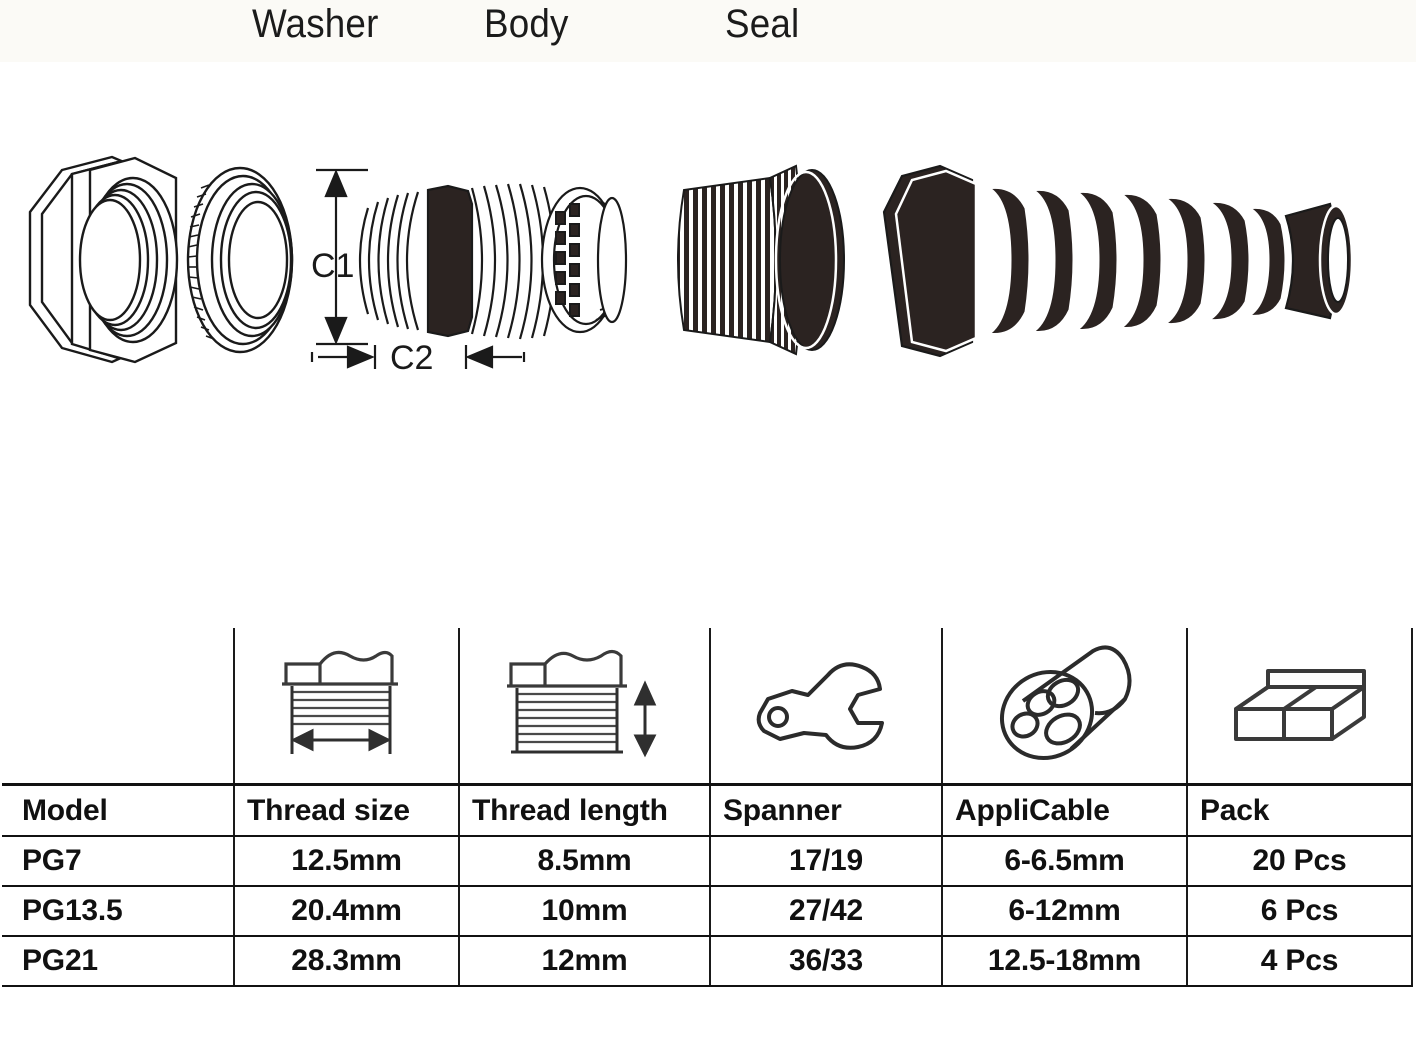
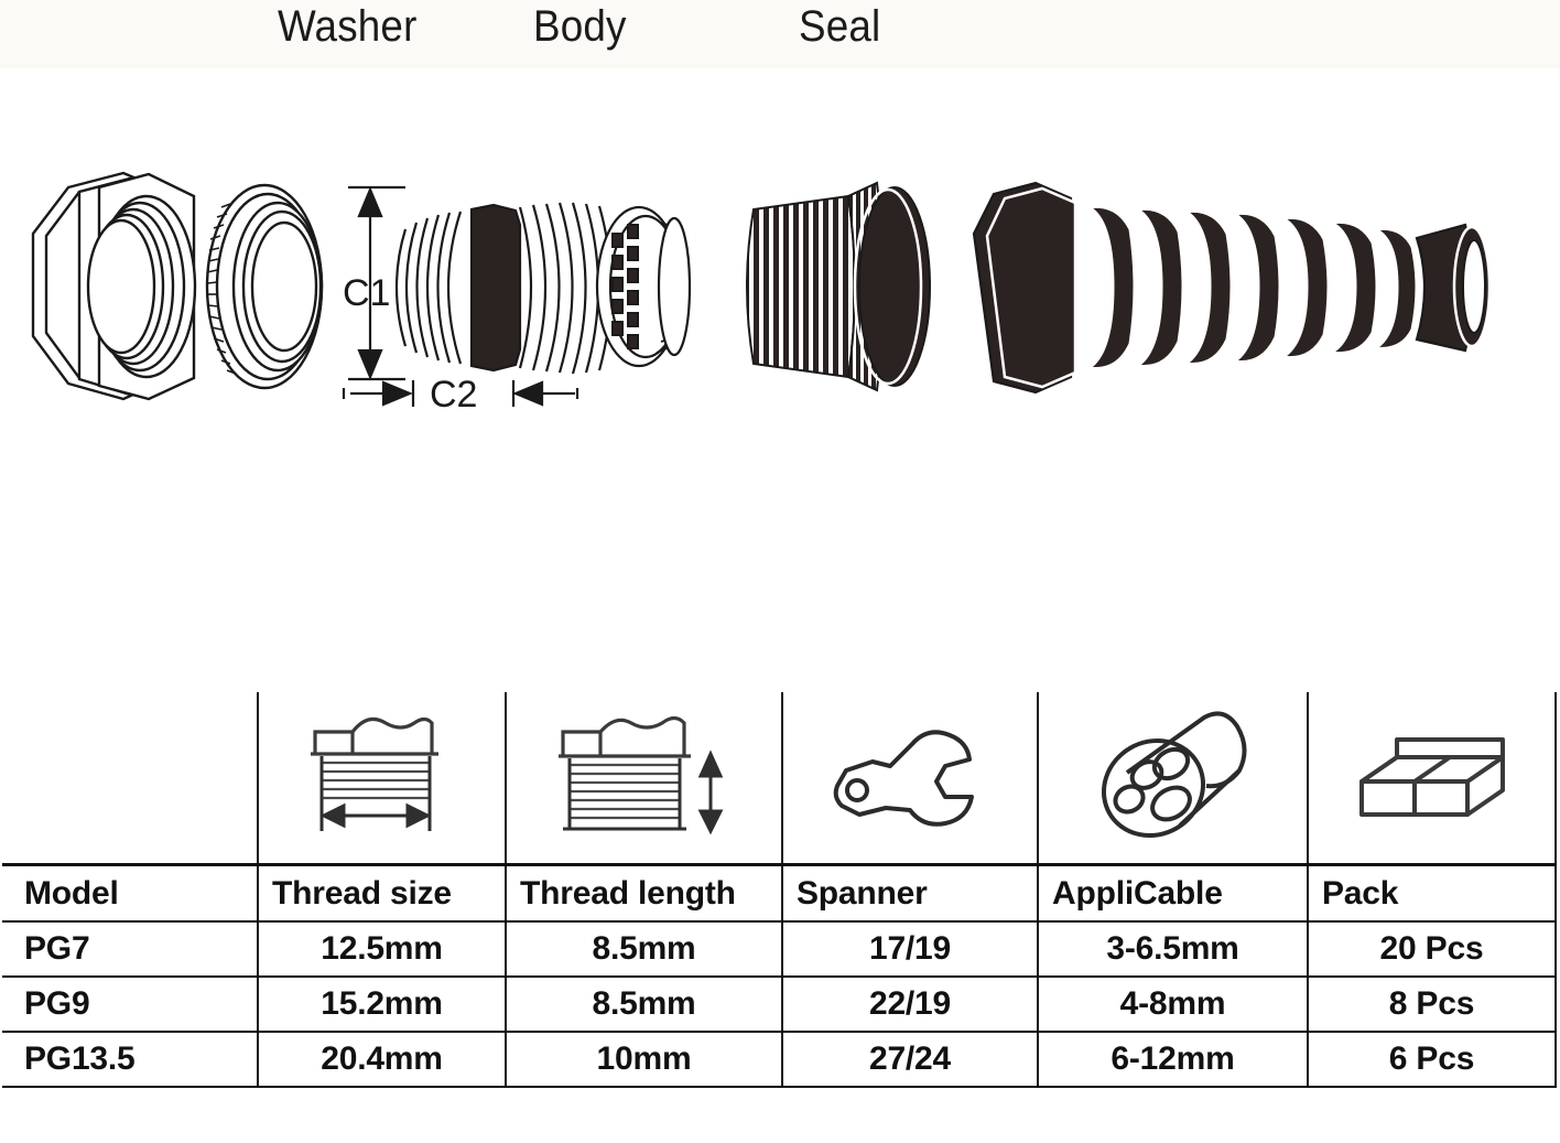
  Washer
  Body
  Seal
  C1
  C2
  Model	Thread size	Thread length	Spanner	AppliCable	Pack
- PG7	12.5mm	8.5mm	17/19	6-6.5mm	20 Pcs
+ PG7	12.5mm	8.5mm	17/19	3-6.5mm	20 Pcs
+ PG9	15.2mm	8.5mm	22/19	4-8mm	8 Pcs
- PG13.5	20.4mm	10mm	27/42	6-12mm	6 Pcs
+ PG13.5	20.4mm	10mm	27/24	6-12mm	6 Pcs
- PG21	28.3mm	12mm	36/33	12.5-18mm	4 Pcs
